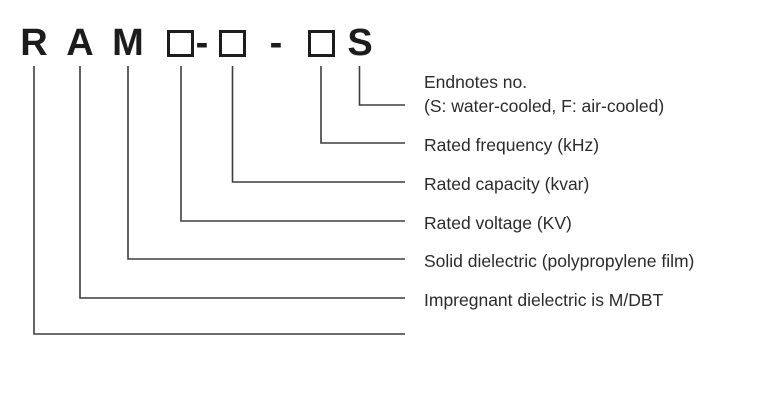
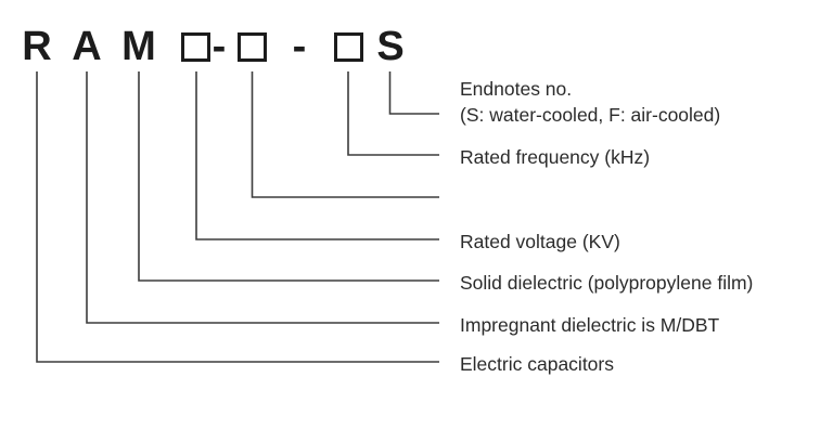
  R
  A
  M
  -
  -
  S
  Endnotes no.
  (S: water-cooled, F: air-cooled)
  Rated frequency (kHz)
- Rated capacity (kvar)
  Rated voltage (KV)
  Solid dielectric (polypropylene film)
  Impregnant dielectric is M/DBT
+ Electric capacitors
